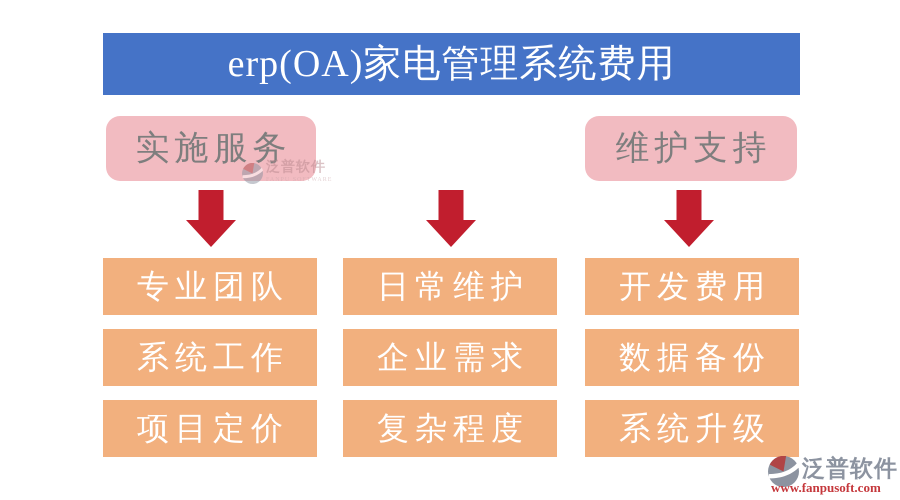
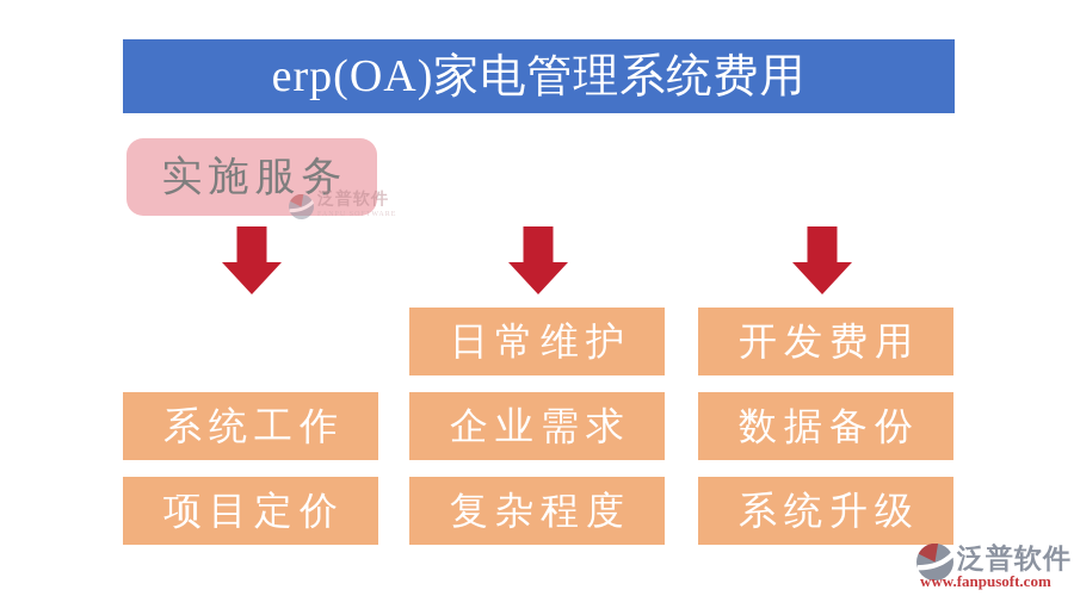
  erp(OA)家电管理系统费用
  实施服务
- 维护支持
- 专业团队
  系统工作
  项目定价
  日常维护
  企业需求
  复杂程度
  开发费用
  数据备份
  系统升级
  泛普软件
  泛普软件
  www.fanpusoft.com
